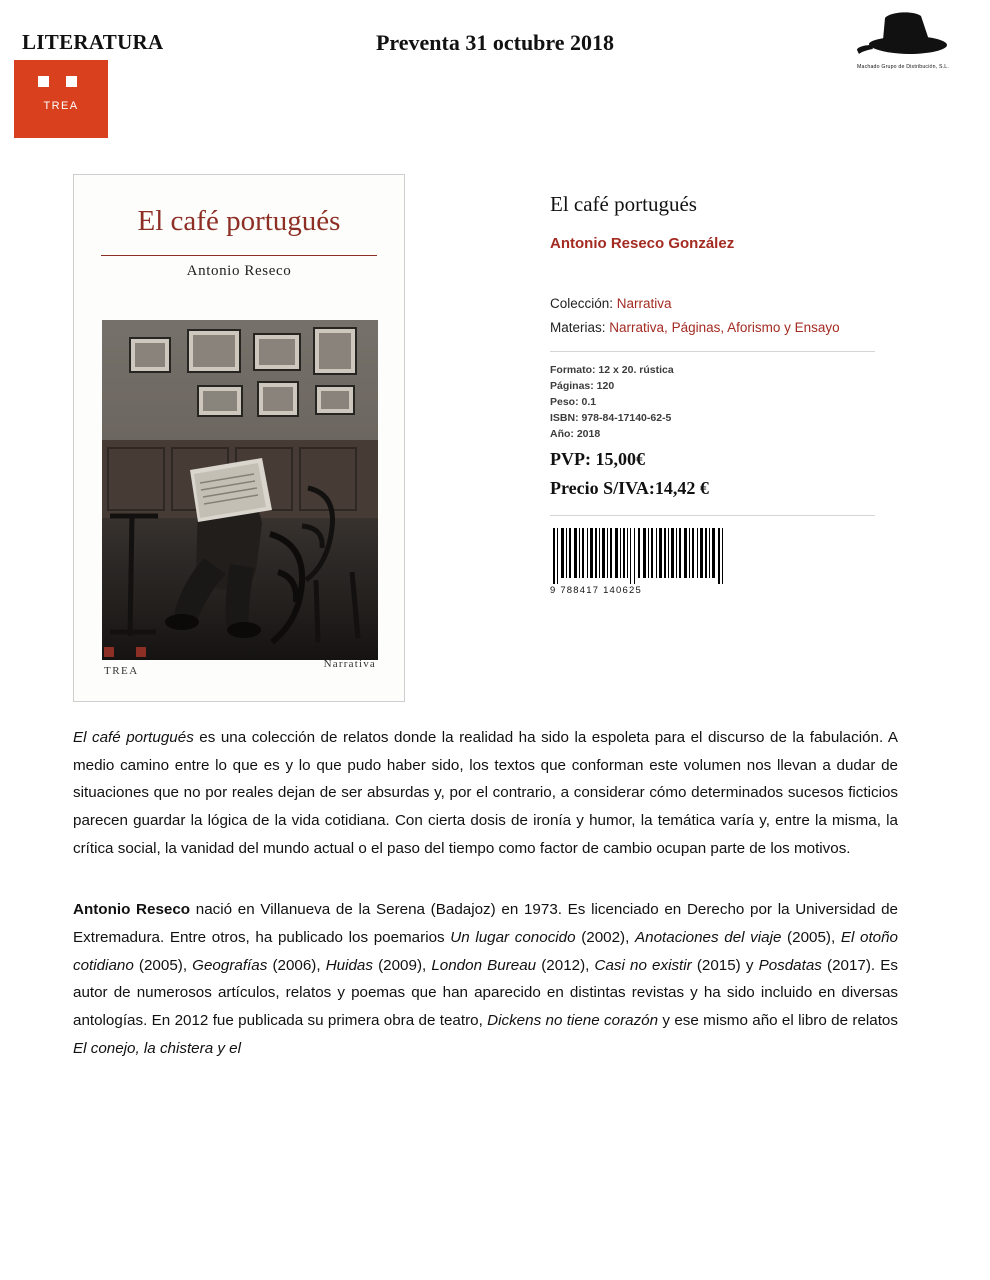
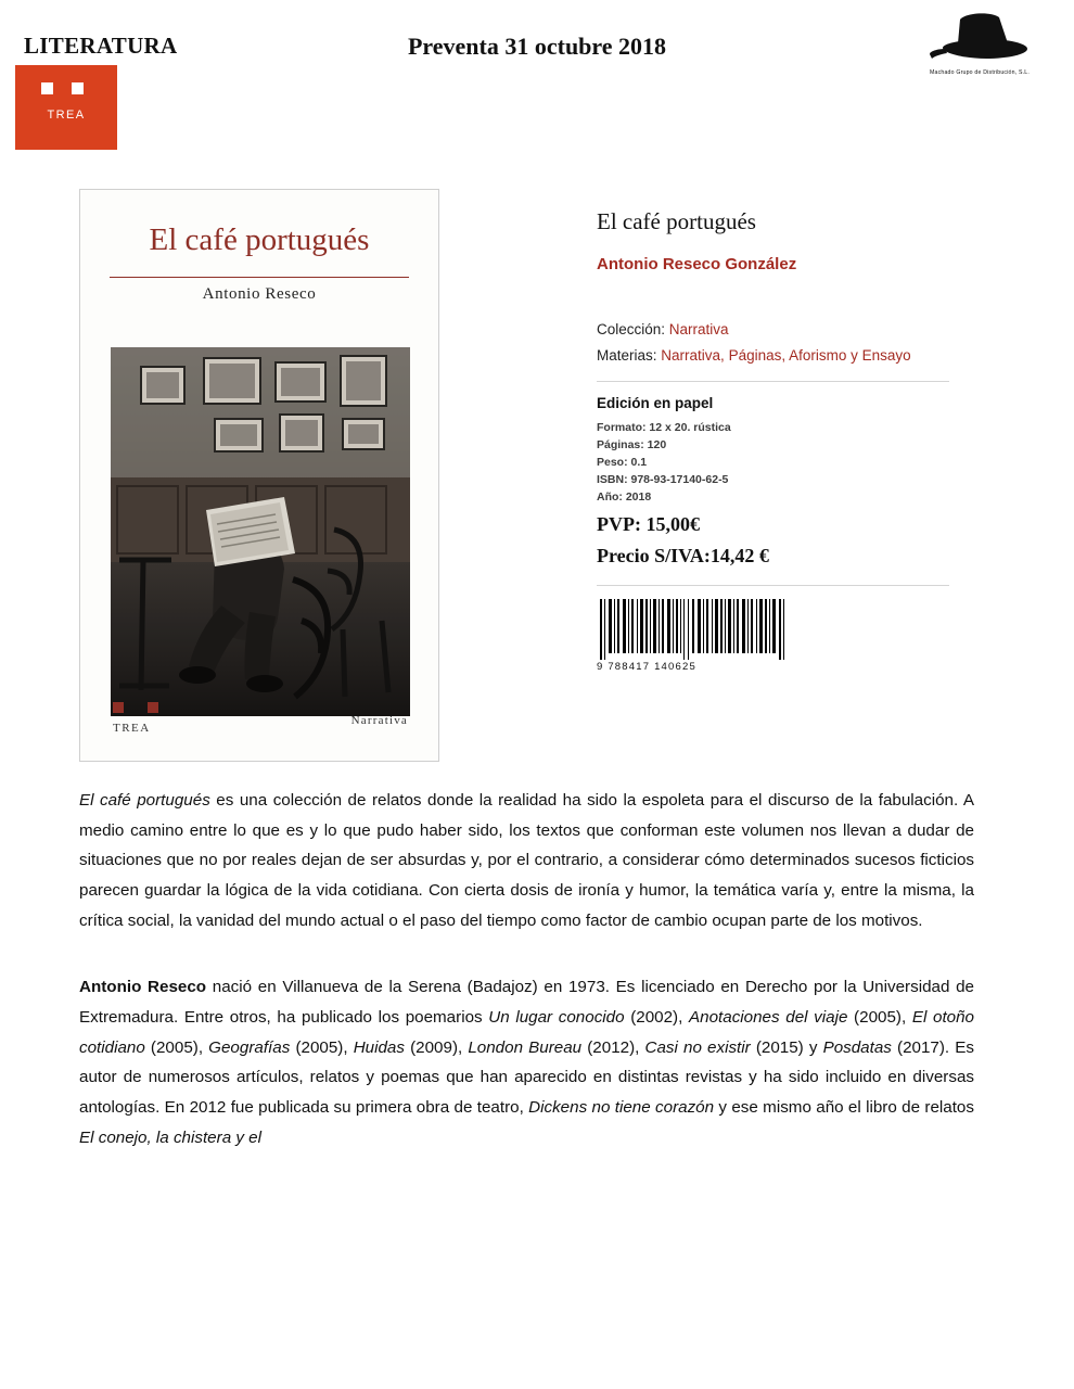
  LITERATURA
  Preventa 31 octubre 2018
  TREA
  El café portugués
  Antonio Reseco
  TREA
  Narrativa
  El café portugués
  Antonio Reseco González
  Colección: Narrativa
  Materias: Narrativa, Páginas, Aforismo y Ensayo
+ Edición en papel
  Formato: 12 x 20. rústica
  Páginas: 120
  Peso: 0.1
- ISBN: 978-84-17140-62-5
+ ISBN: 978-93-17140-62-5
  Año: 2018
  PVP: 15,00€
  Precio S/IVA:14,42 €
  9 788417 140625
  El café portugués es una colección de relatos donde la realidad ha sido la espoleta para el discurso de la fabulación. A medio camino entre lo que es y lo que pudo haber sido, los textos que conforman este volumen nos llevan a dudar de situaciones que no por reales dejan de ser absurdas y, por el contrario, a considerar cómo determinados sucesos ficticios parecen guardar la lógica de la vida cotidiana. Con cierta dosis de ironía y humor, la temática varía y, entre la misma, la crítica social, la vanidad del mundo actual o el paso del tiempo como factor de cambio ocupan parte de los motivos.
- Antonio Reseco nació en Villanueva de la Serena (Badajoz) en 1973. Es licenciado en Derecho por la Universidad de Extremadura. Entre otros, ha publicado los poemarios Un lugar conocido (2002), Anotaciones del viaje (2005), El otoño cotidiano (2005), Geografías (2006), Huidas (2009), London Bureau (2012), Casi no existir (2015) y Posdatas (2017). Es autor de numerosos artículos, relatos y poemas que han aparecido en distintas revistas y ha sido incluido en diversas antologías. En 2012 fue publicada su primera obra de teatro, Dickens no tiene corazón y ese mismo año el libro de relatos El conejo, la chistera y el
+ Antonio Reseco nació en Villanueva de la Serena (Badajoz) en 1973. Es licenciado en Derecho por la Universidad de Extremadura. Entre otros, ha publicado los poemarios Un lugar conocido (2002), Anotaciones del viaje (2005), El otoño cotidiano (2005), Geografías (2005), Huidas (2009), London Bureau (2012), Casi no existir (2015) y Posdatas (2017). Es autor de numerosos artículos, relatos y poemas que han aparecido en distintas revistas y ha sido incluido en diversas antologías. En 2012 fue publicada su primera obra de teatro, Dickens no tiene corazón y ese mismo año el libro de relatos El conejo, la chistera y el
